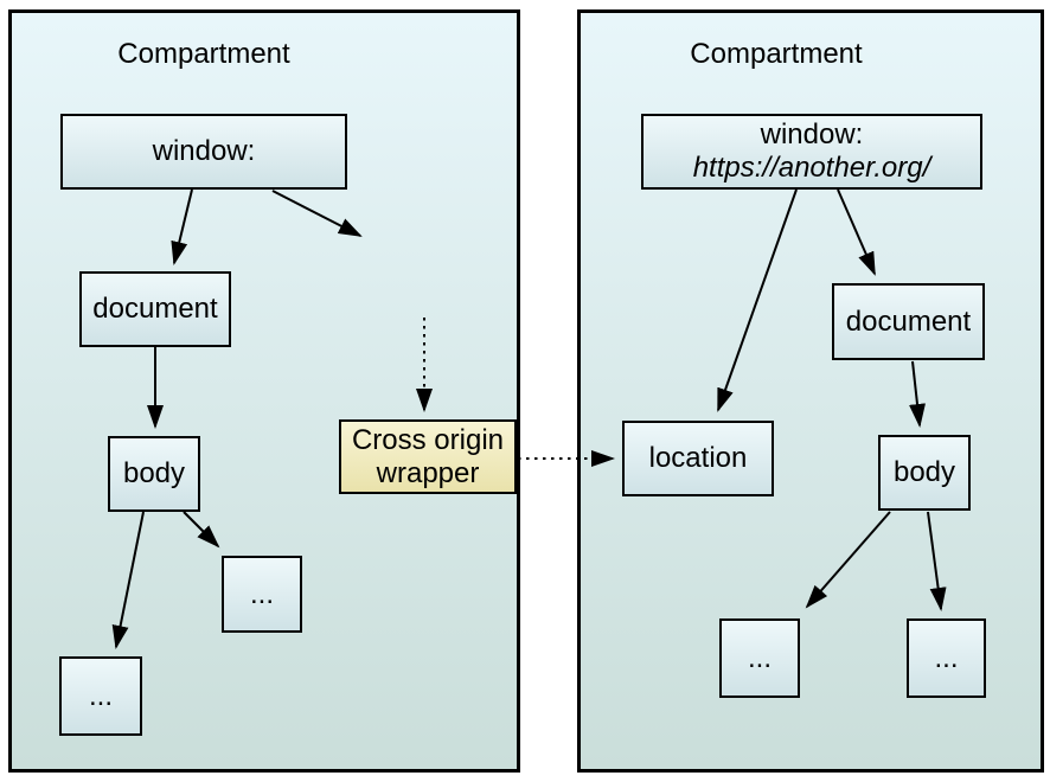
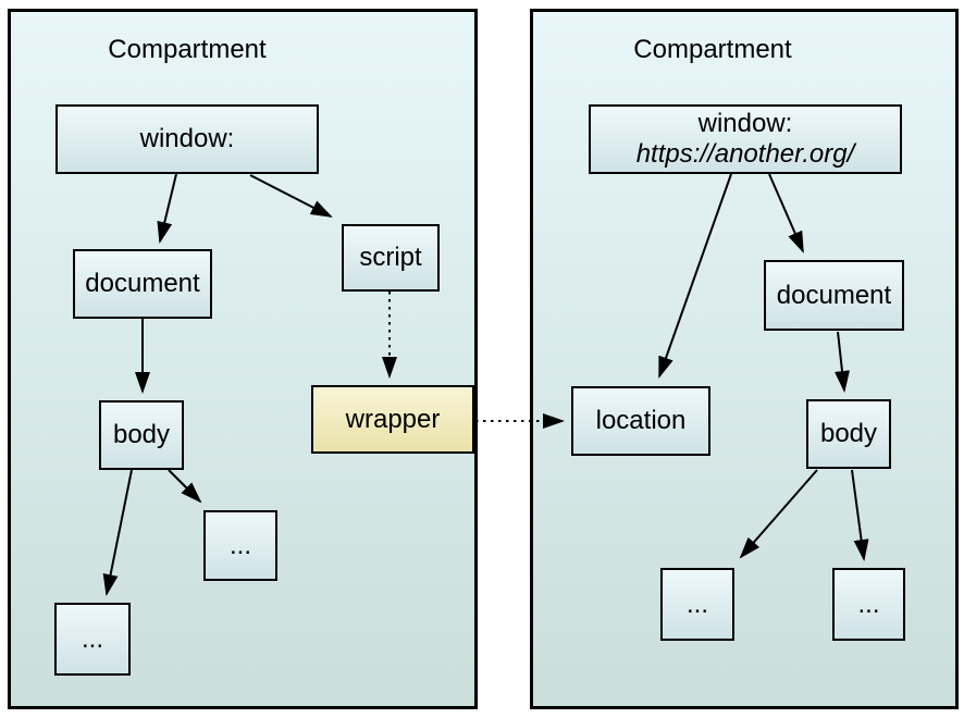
  Compartment
  Compartment
  window:
  document
+ script
  body
  ...
  ...
- Cross origin
  wrapper
  window:
  https://another.org/
  location
  document
  body
  ...
  ...
